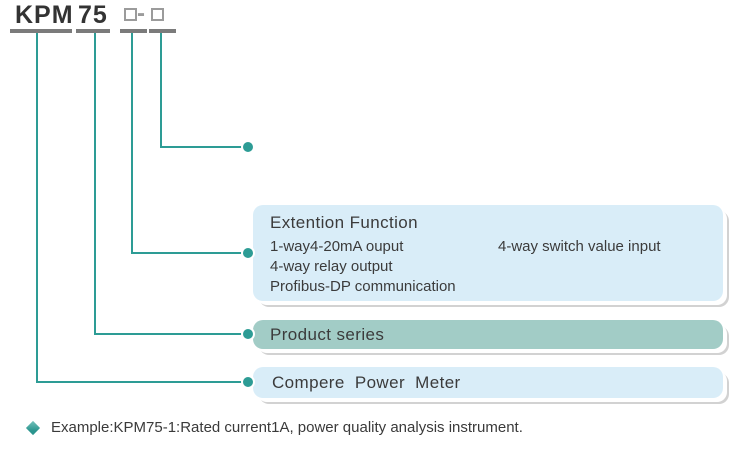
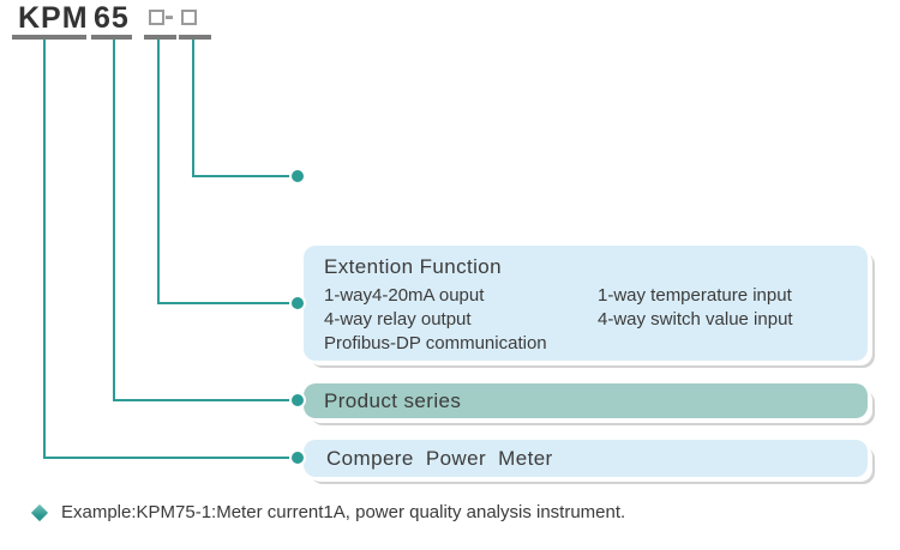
  KPM
- 75
+ 65
  -
  Extention Function
  1-way4-20mA ouput
  4-way relay output
  Profibus-DP communication
+ 1-way temperature input
  4-way switch value input
  Product series
  Compere Power Meter
- Example:KPM75-1:Rated current1A, power quality analysis instrument.
+ Example:KPM75-1:Meter current1A, power quality analysis instrument.
